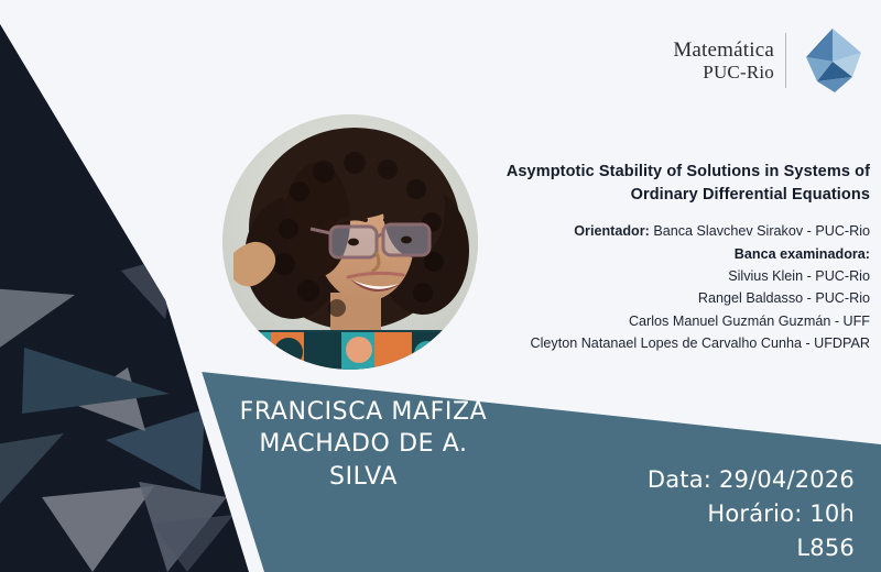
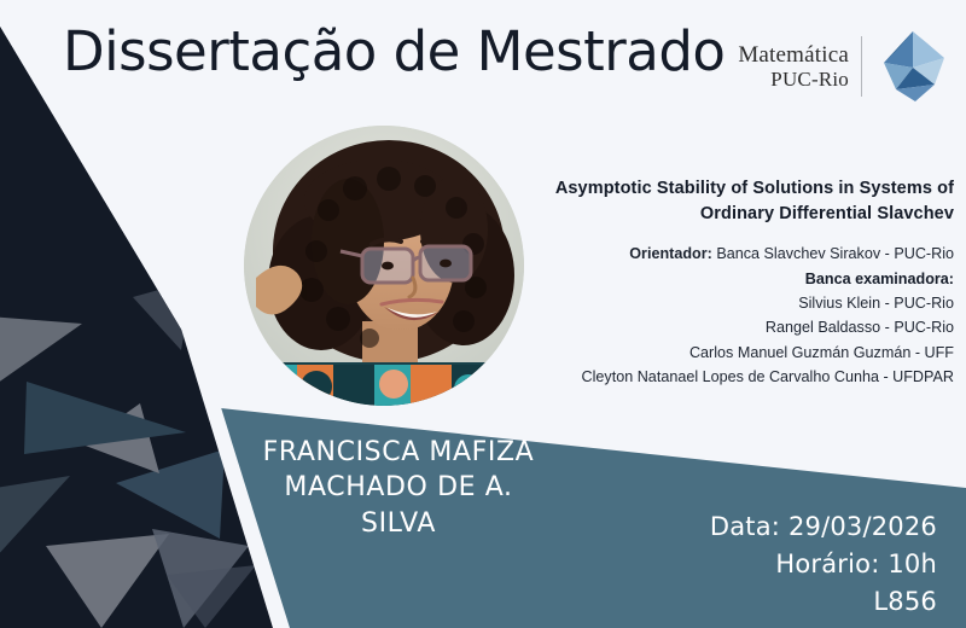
+ Dissertação de Mestrado
  Matemática
  PUC-Rio
- Asymptotic Stability of Solutions in Systems of Ordinary Differential Equations
+ Asymptotic Stability of Solutions in Systems of Ordinary Differential Slavchev
  Orientador: Banca Slavchev Sirakov - PUC-Rio
  Banca examinadora:
  Silvius Klein - PUC-Rio
  Rangel Baldasso - PUC-Rio
  Carlos Manuel Guzmán Guzmán - UFF
  Cleyton Natanael Lopes de Carvalho Cunha - UFDPAR
  FRANCISCA MAFIZA
  MACHADO DE A.
  SILVA
- Data: 29/04/2026
+ Data: 29/03/2026
  Horário: 10h
  L856
